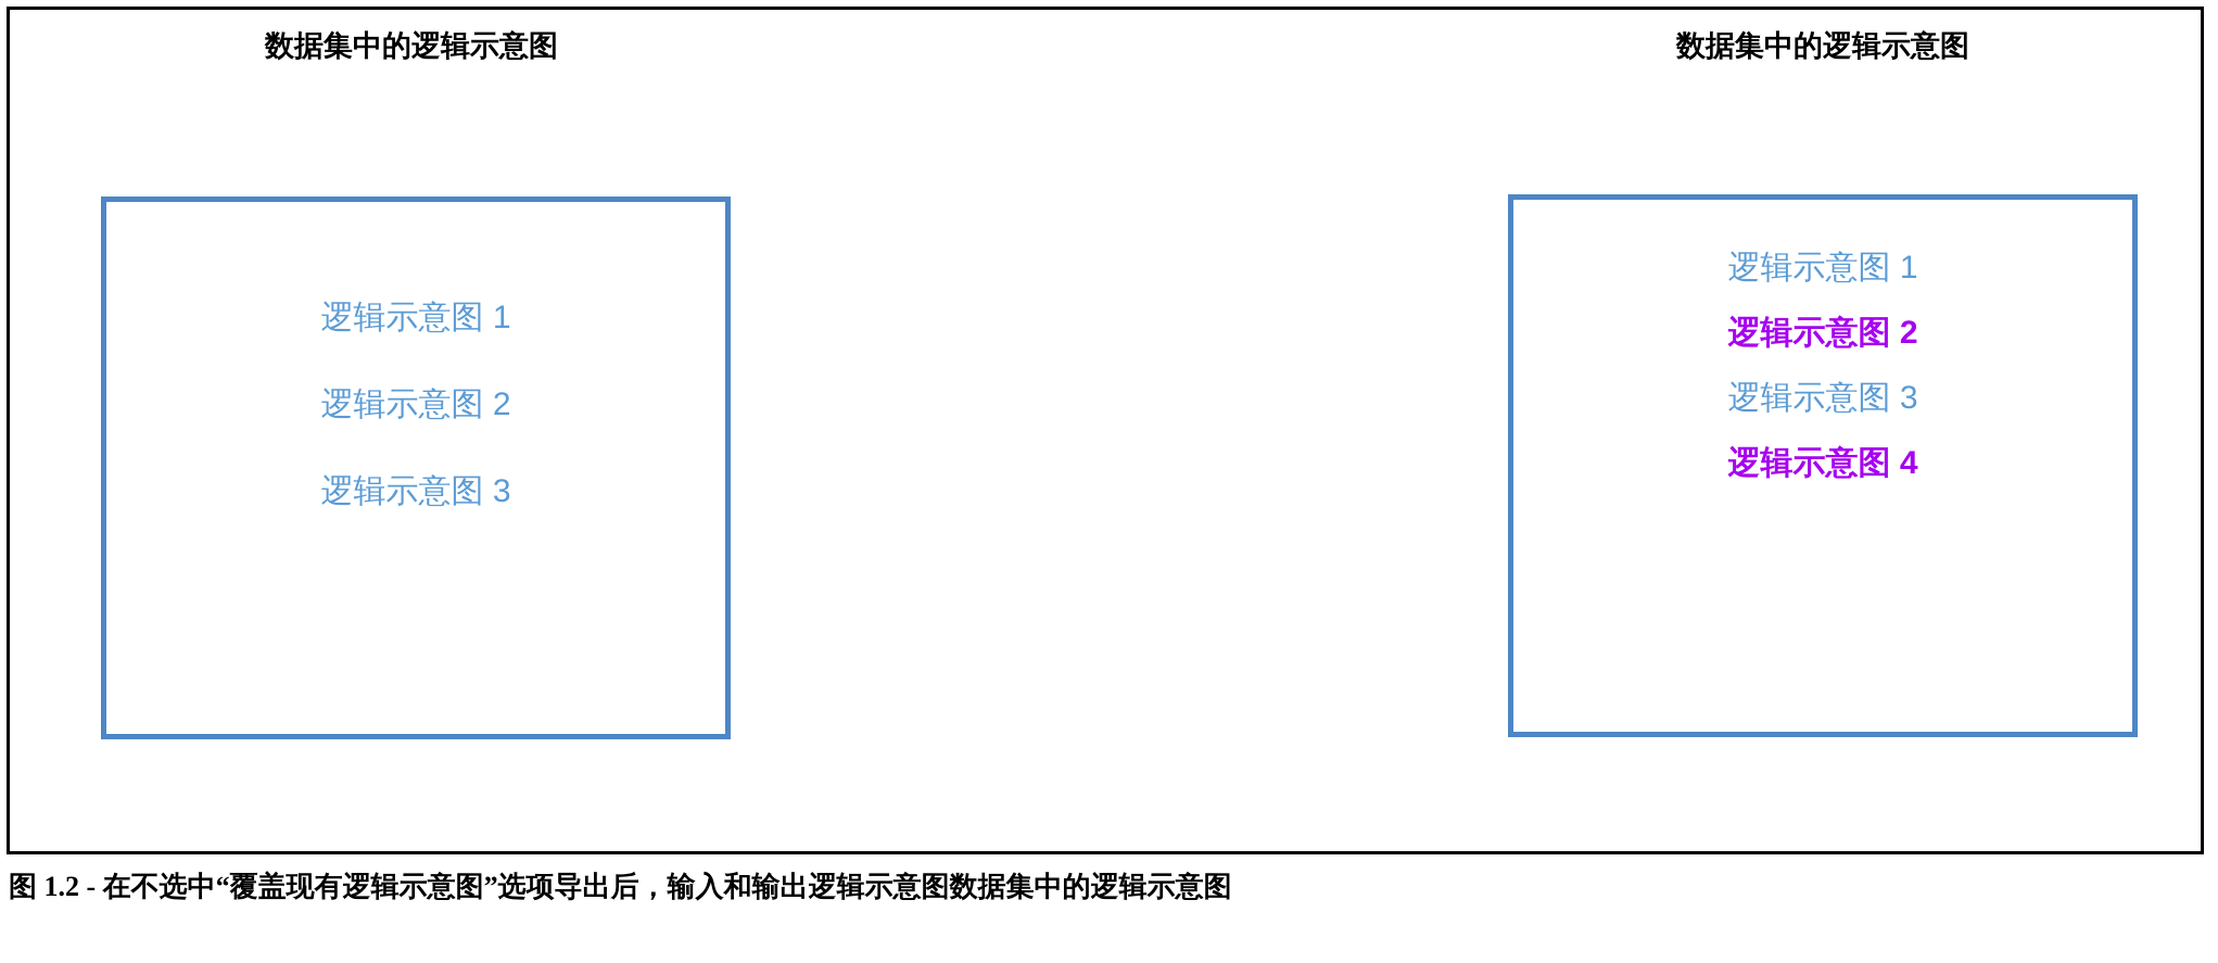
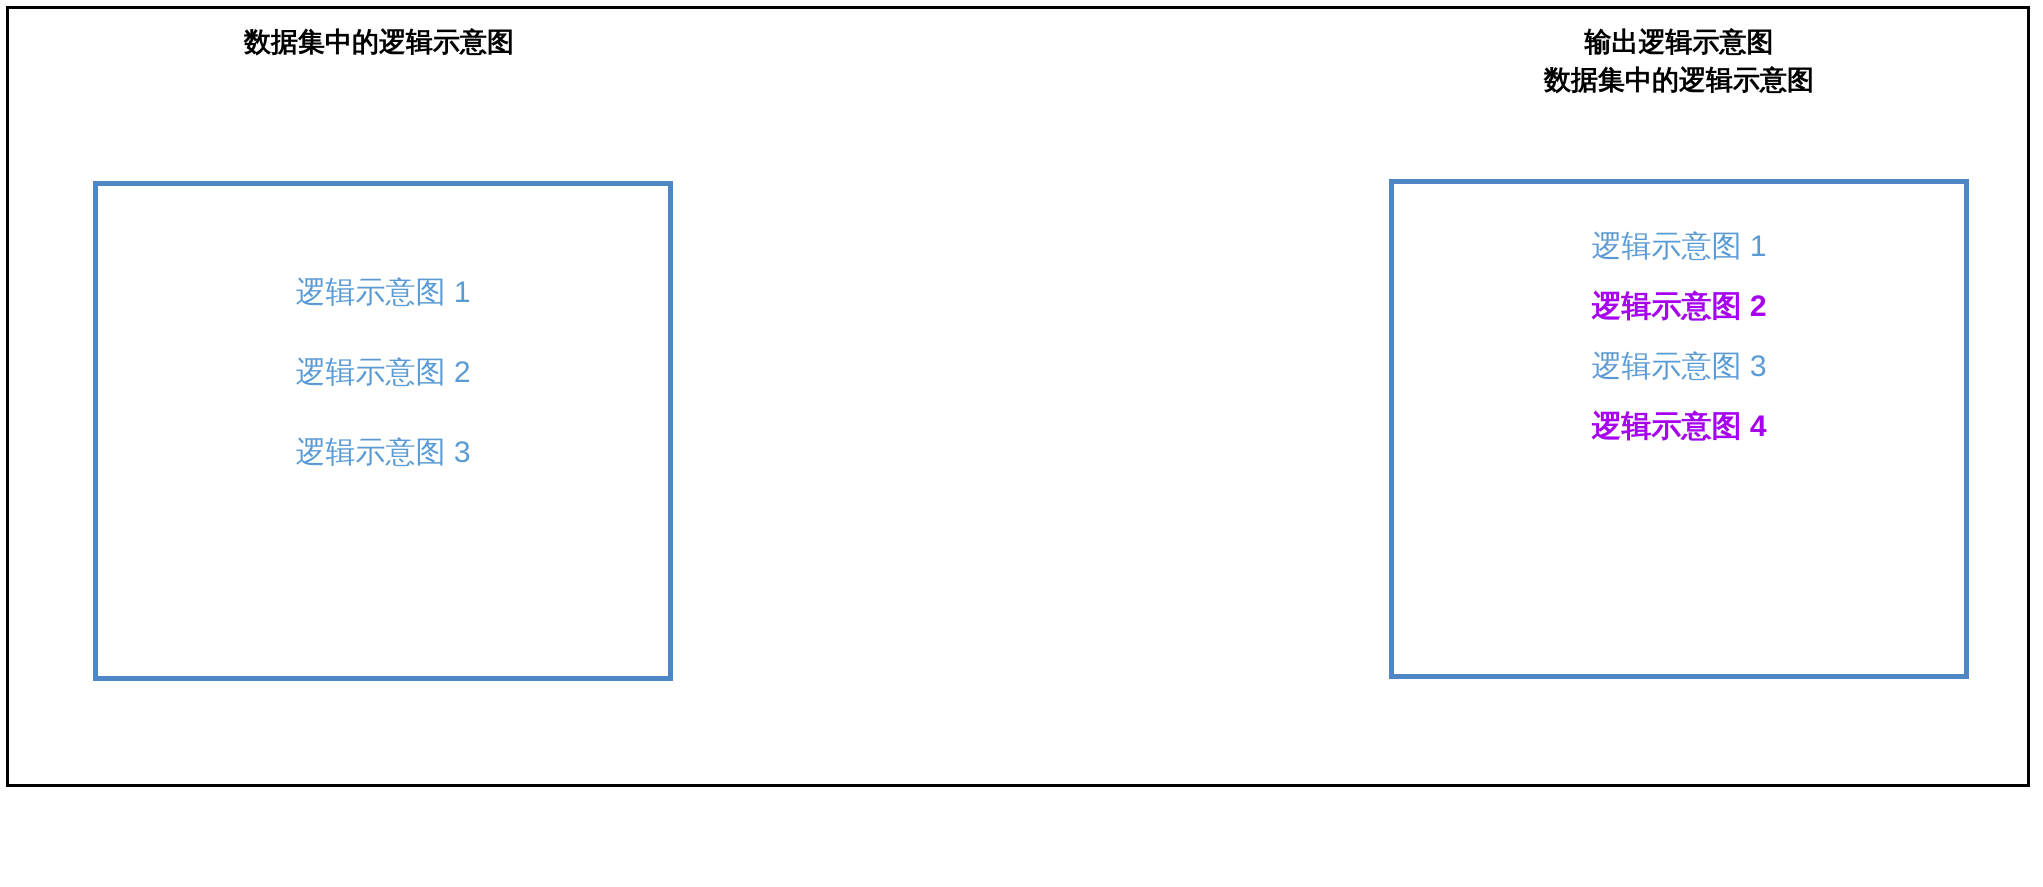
  数据集中的逻辑示意图
+ 输出逻辑示意图
  数据集中的逻辑示意图
  逻辑示意图 1
  逻辑示意图 2
  逻辑示意图 3
  逻辑示意图 1
  逻辑示意图 2
  逻辑示意图 3
  逻辑示意图 4
- 图 1.2 - 在不选中“覆盖现有逻辑示意图”选项导出后，输入和输出逻辑示意图数据集中的逻辑示意图
